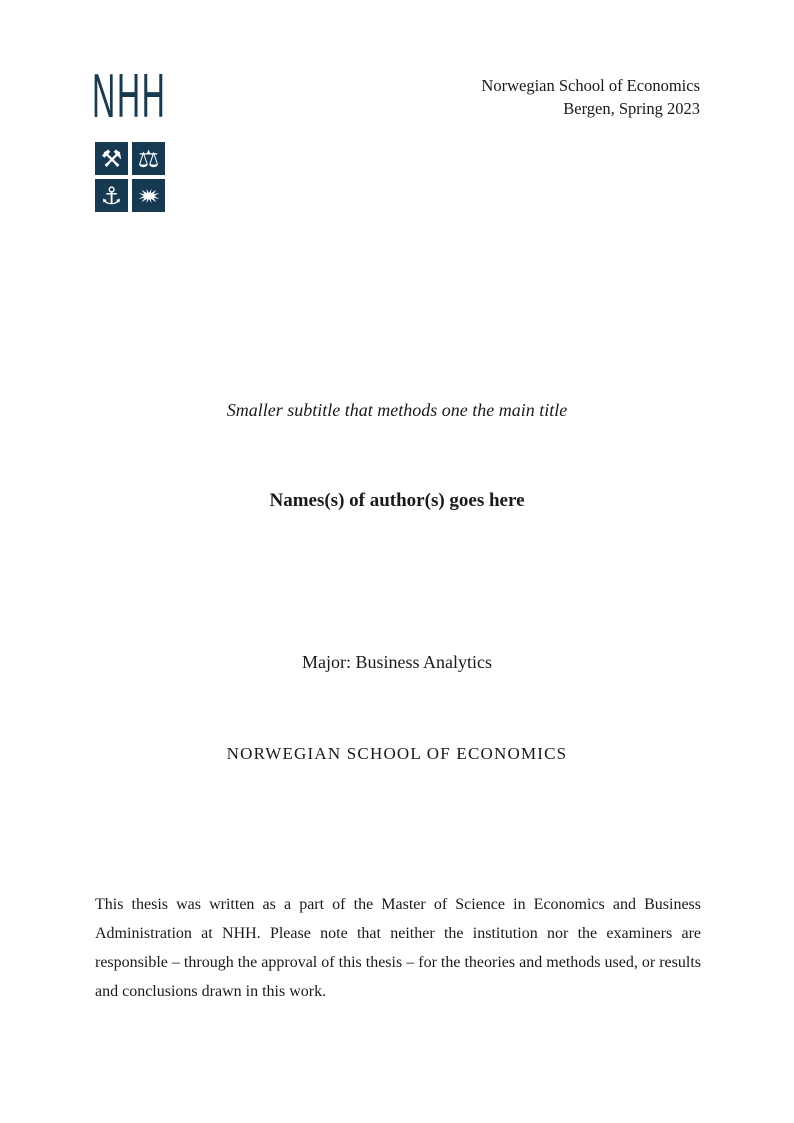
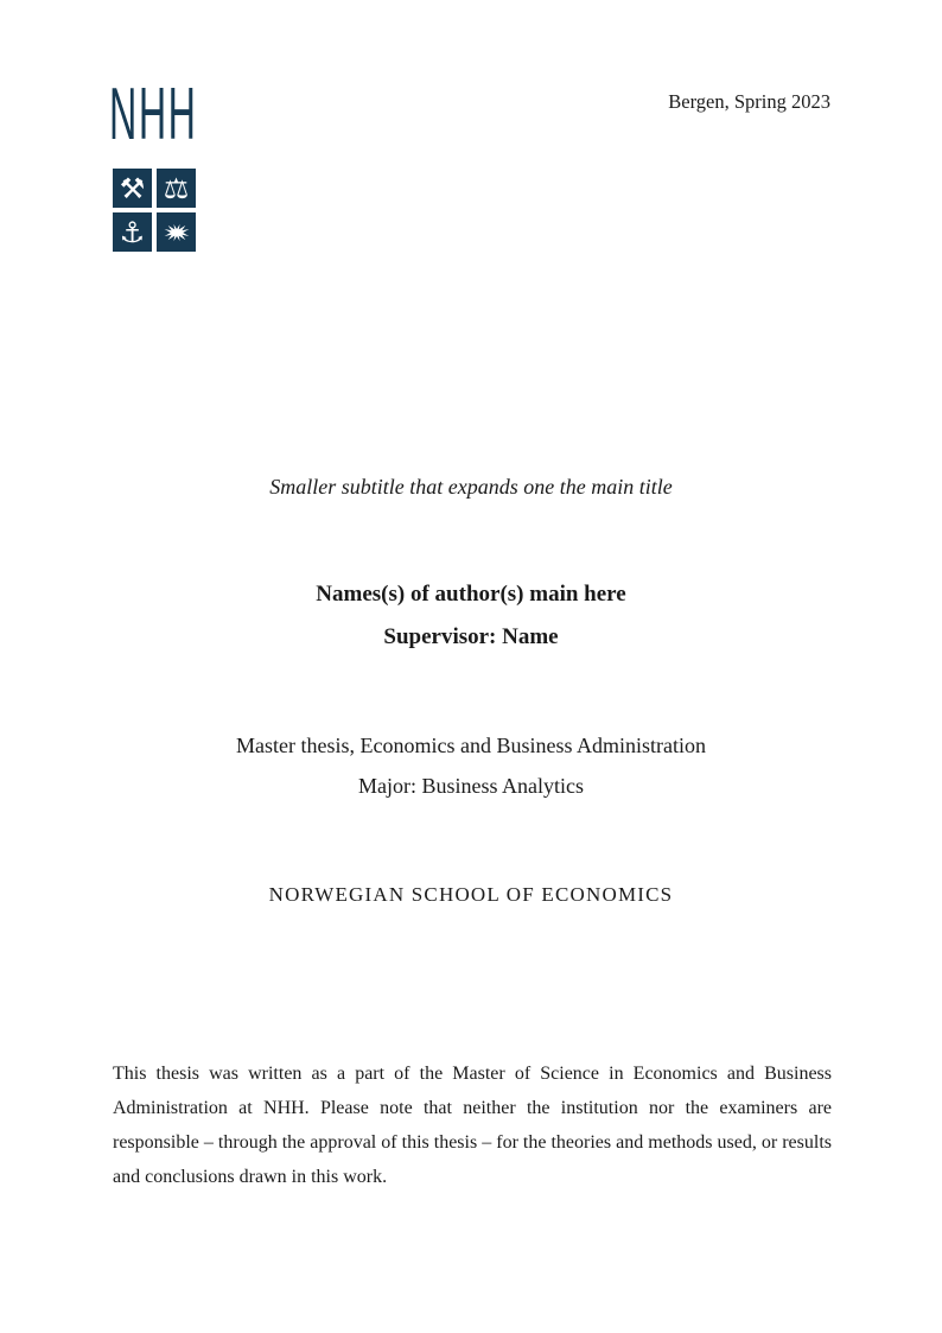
  NHH
  ⚒
  ⚖
  ⚓
- Norwegian School of Economics
  Bergen, Spring 2023
- Smaller subtitle that methods one the main title
+ Smaller subtitle that expands one the main title
- Names(s) of author(s) goes here
+ Names(s) of author(s) main here
+ Supervisor: Name
+ Master thesis, Economics and Business Administration
  Major: Business Analytics
  NORWEGIAN SCHOOL OF ECONOMICS
  This thesis was written as a part of the Master of Science in Economics and Business Administration at NHH. Please note that neither the institution nor the examiners are responsible – through the approval of this thesis – for the theories and methods used, or results and conclusions drawn in this work.
